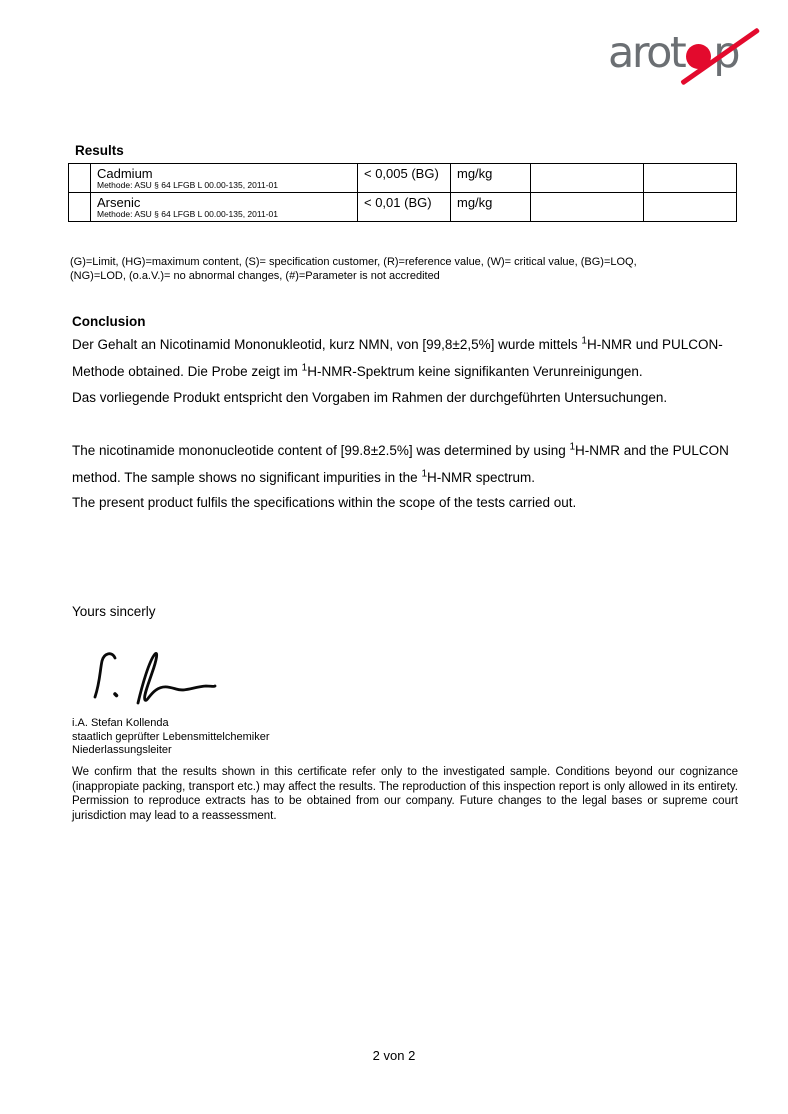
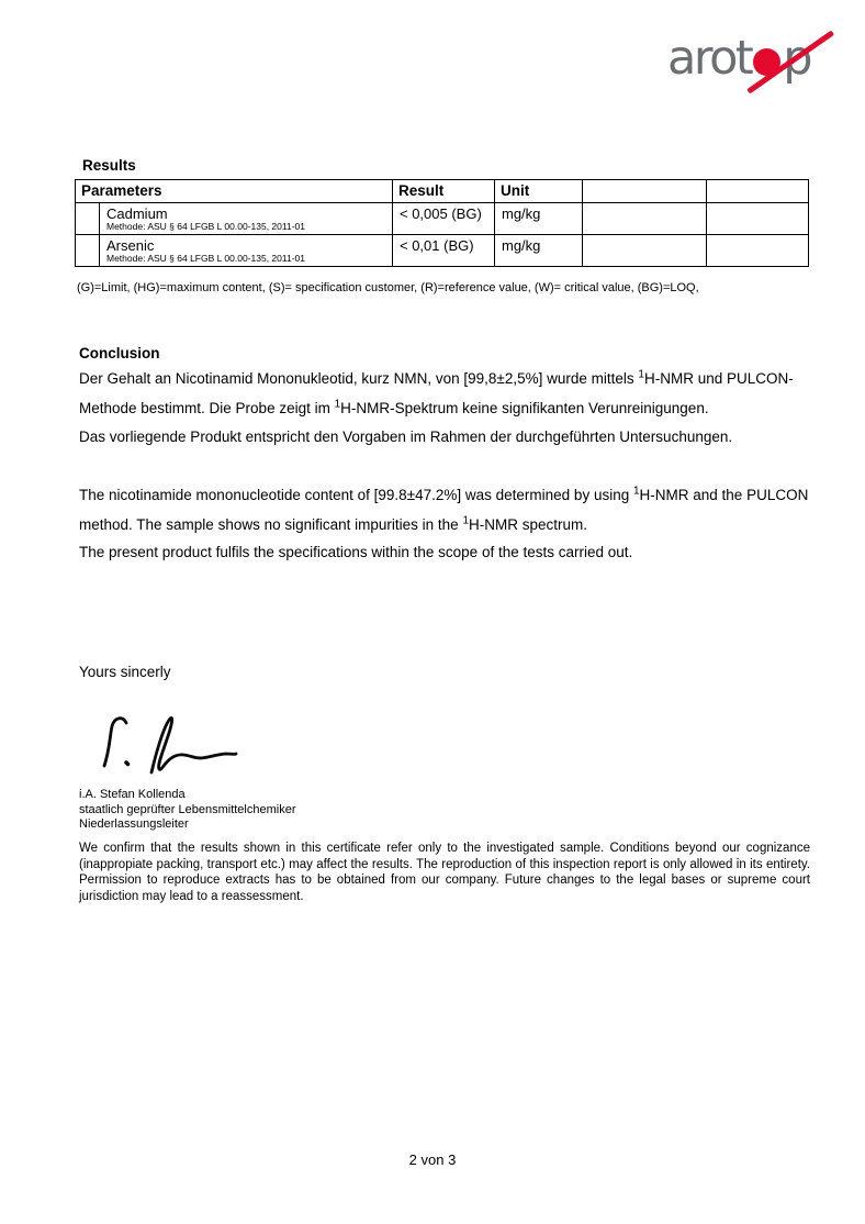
  arot
  Results
+ Parameters	Result	Unit
  	Cadmium Methode: ASU § 64 LFGB L 00.00-135, 2011-01	< 0,005 (BG)	mg/kg
  	Arsenic Methode: ASU § 64 LFGB L 00.00-135, 2011-01	< 0,01 (BG)	mg/kg
  (G)=Limit, (HG)=maximum content, (S)= specification customer, (R)=reference value, (W)= critical value, (BG)=LOQ,
- (NG)=LOD, (o.a.V.)= no abnormal changes, (#)=Parameter is not accredited
  Conclusion
- Der Gehalt an Nicotinamid Mononukleotid, kurz NMN, von [99,8±2,5%] wurde mittels 1H-NMR und PULCON-Methode obtained. Die Probe zeigt im 1H-NMR-Spektrum keine signifikanten Verunreinigungen.
+ Der Gehalt an Nicotinamid Mononukleotid, kurz NMN, von [99,8±2,5%] wurde mittels 1H-NMR und PULCON-Methode bestimmt. Die Probe zeigt im 1H-NMR-Spektrum keine signifikanten Verunreinigungen.
  Das vorliegende Produkt entspricht den Vorgaben im Rahmen der durchgeführten Untersuchungen.
- The nicotinamide mononucleotide content of [99.8±2.5%] was determined by using 1H-NMR and the PULCON method. The sample shows no significant impurities in the 1H-NMR spectrum.
+ The nicotinamide mononucleotide content of [99.8±47.2%] was determined by using 1H-NMR and the PULCON method. The sample shows no significant impurities in the 1H-NMR spectrum.
  The present product fulfils the specifications within the scope of the tests carried out.
  Yours sincerly
  i.A. Stefan Kollenda
  staatlich geprüfter Lebensmittelchemiker
  Niederlassungsleiter
  We confirm that the results shown in this certificate refer only to the investigated sample. Conditions beyond our cognizance (inappropiate packing, transport etc.) may affect the results. The reproduction of this inspection report is only allowed in its entirety. Permission to reproduce extracts has to be obtained from our company. Future changes to the legal bases or supreme court jurisdiction may lead to a reassessment.
- 2 von 2
+ 2 von 3
